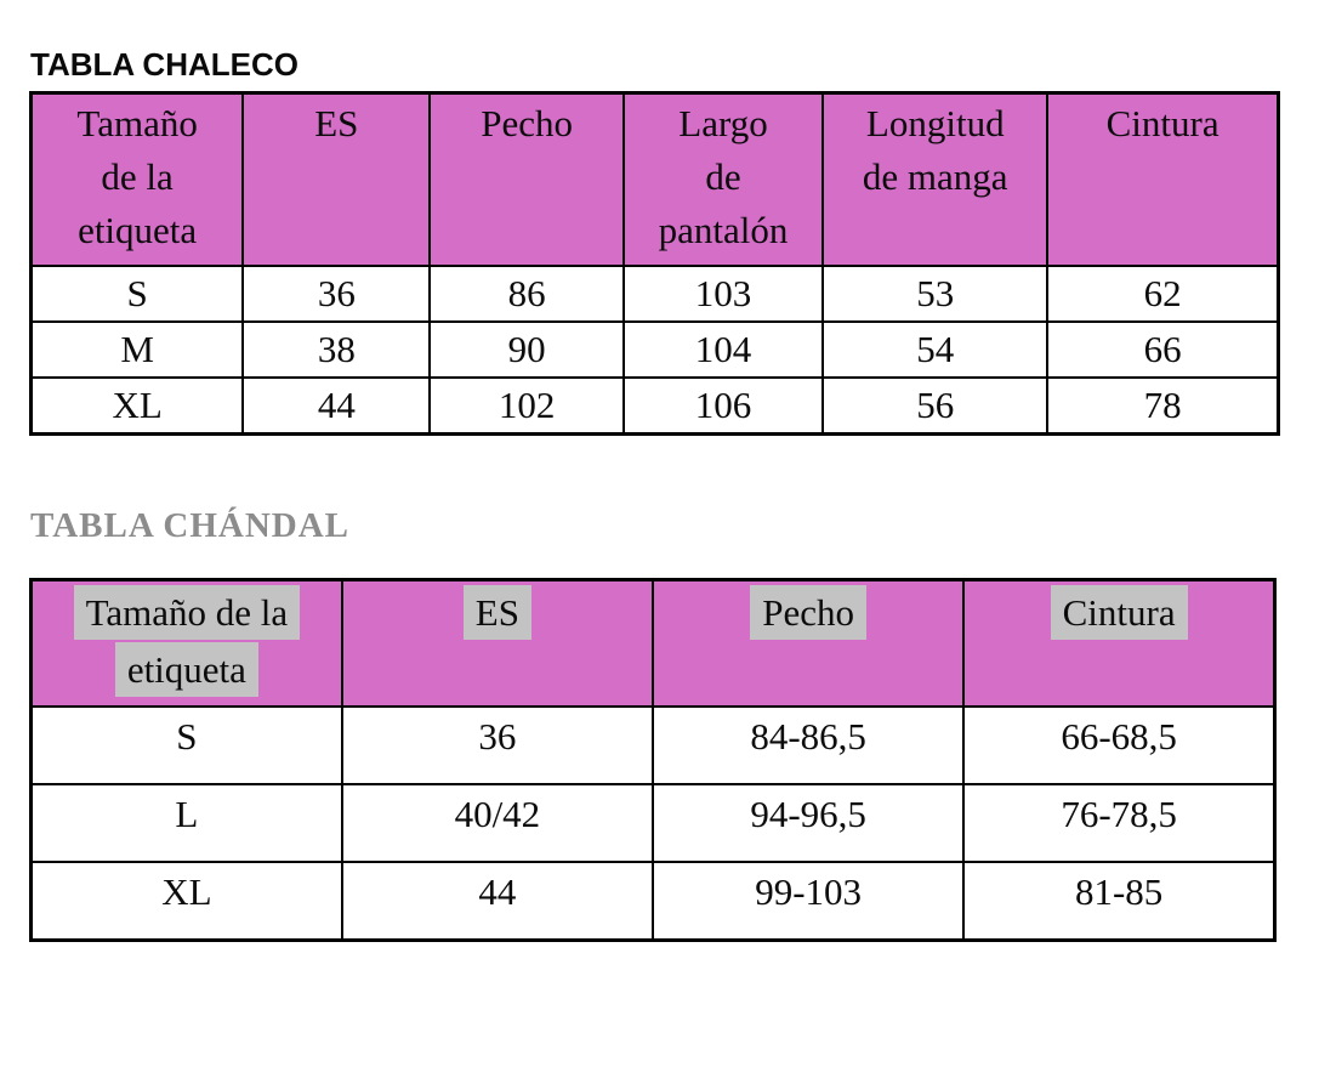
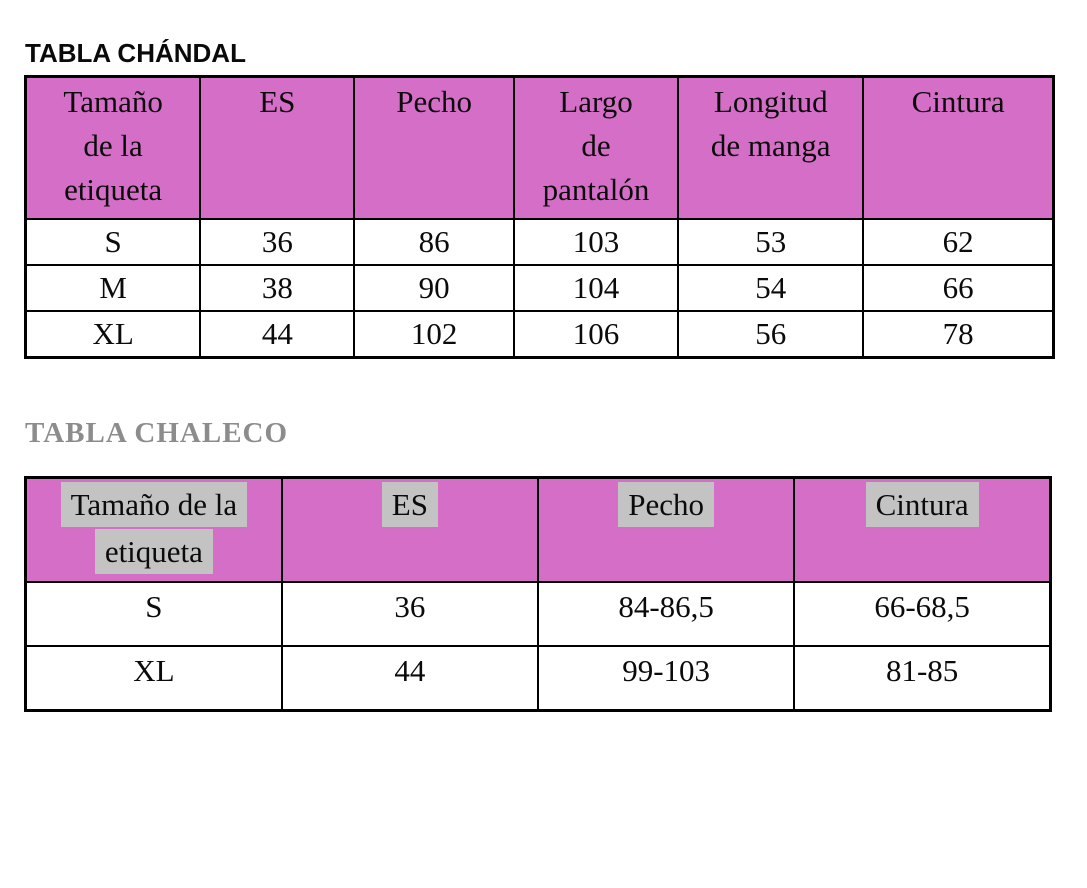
- TABLA CHALECO
+ TABLA CHÁNDAL
  Tamaño de la etiqueta	ES	Pecho	Largo de pantalón	Longitud de manga	Cintura
  S	36	86	103	53	62
  M	38	90	104	54	66
  XL	44	102	106	56	78
- TABLA CHÁNDAL
+ TABLA CHALECO
  Tamaño de la etiqueta	ES	Pecho	Cintura
  S	36	84-86,5	66-68,5
- L	40/42	94-96,5	76-78,5
  XL	44	99-103	81-85
